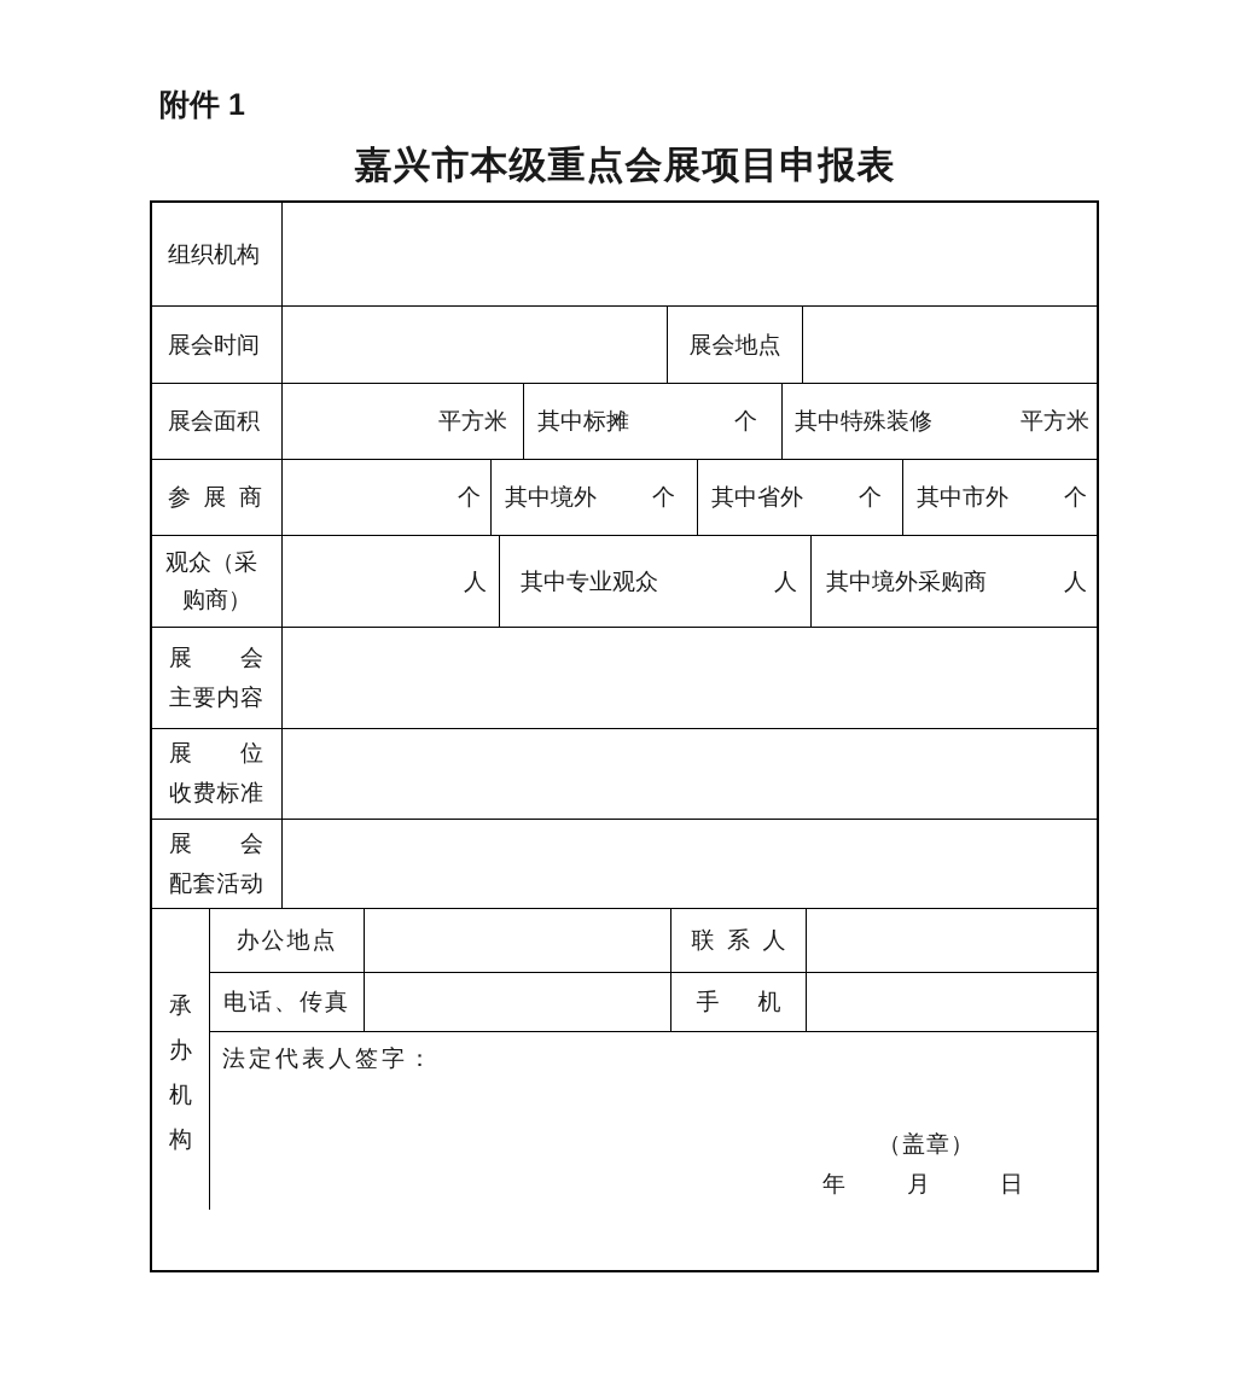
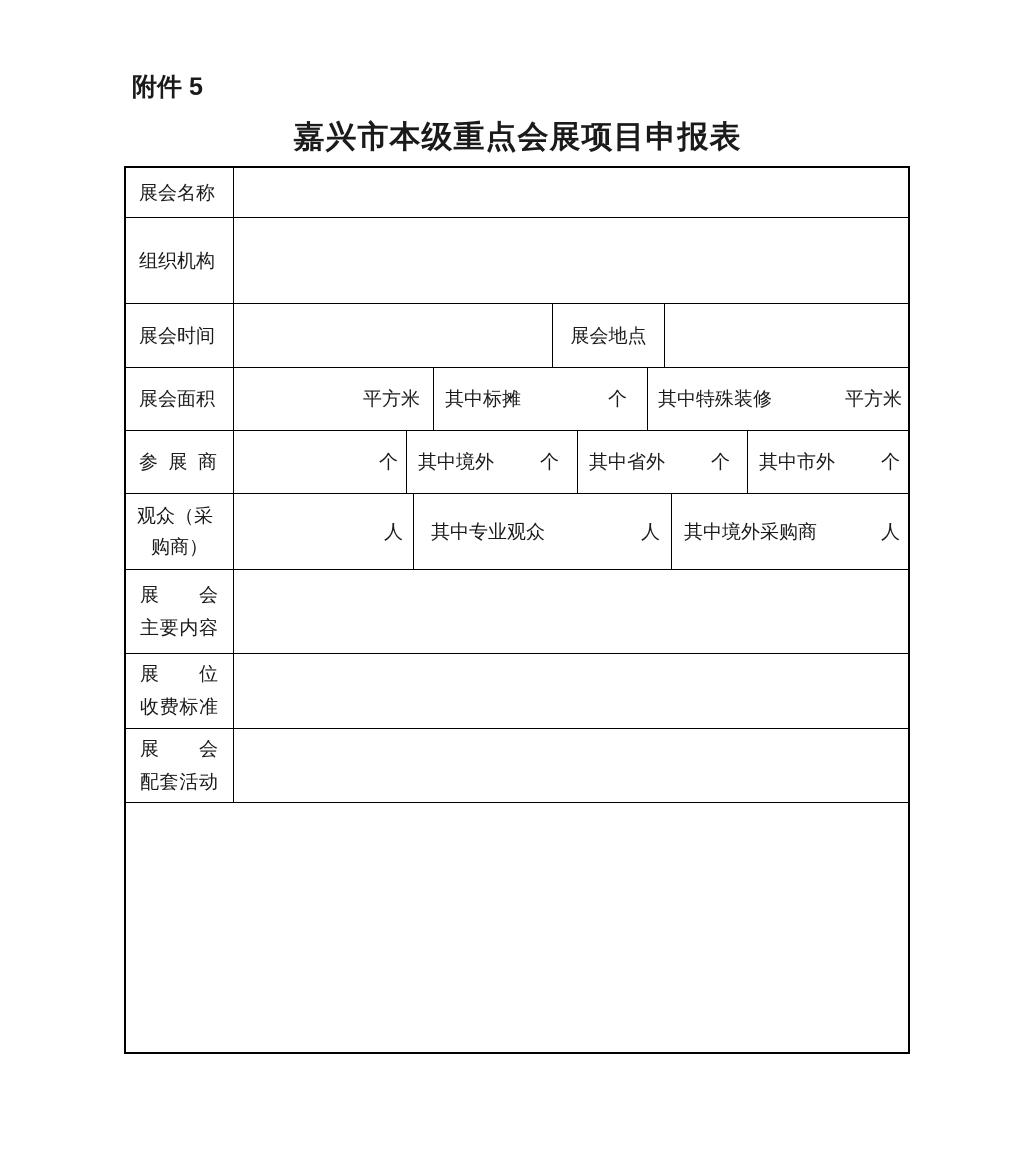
- 附件 1
+ 附件 5
  嘉兴市本级重点会展项目申报表
+ 展会名称
  组织机构
  展会时间
  展会地点
  展会面积
  平方米
  其中标摊
  个
  其中特殊装修
  平方米
  参展商
  个
  其中境外
  个
  其中省外
  个
  其中市外
  个
  观众（采
  购商）
  人
  其中专业观众
  人
  其中境外采购商
  人
  展会
  主要内容
  展位
  收费标准
  展会
  配套活动
- 承
- 办
- 机
- 构
- 办公地点
- 联系人
- 电话、传真
- 手机
- 法定代表人签字：
- （盖章）
- 年
- 月
- 日
